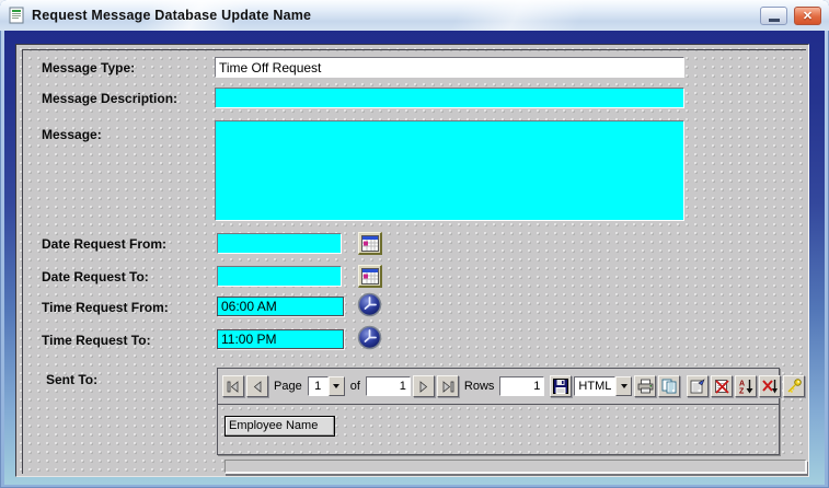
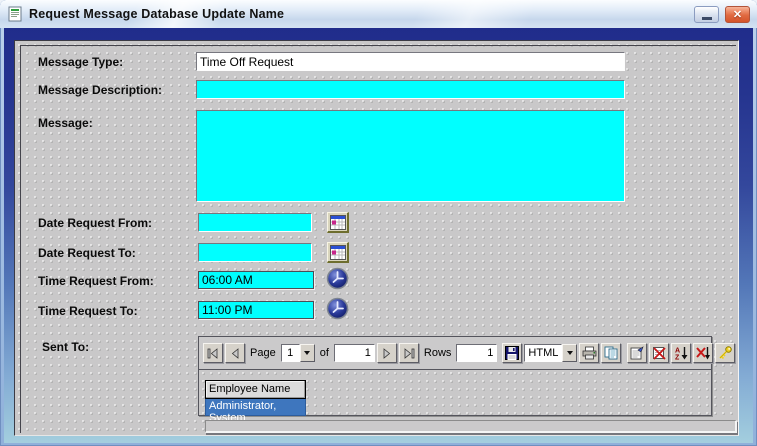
  Request Message Database Update Name
  ✕
  Message Type:
  Time Off Request
  Message Description:
  Message:
  Date Request From:
  Date Request To:
  Time Request From:
  06:00 AM
  Time Request To:
  11:00 PM
  Sent To:
  Page
  1
  of
  1
  Rows
  1
  HTML
  Employee Name
+ Administrator, System
